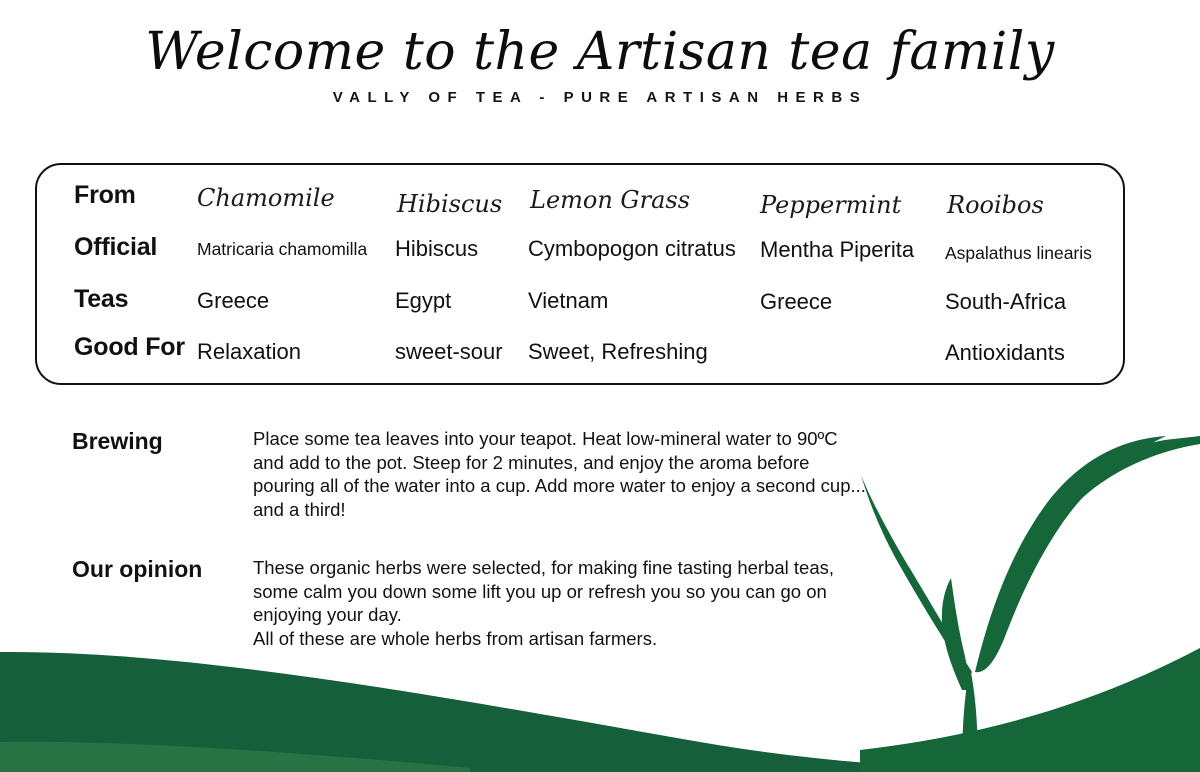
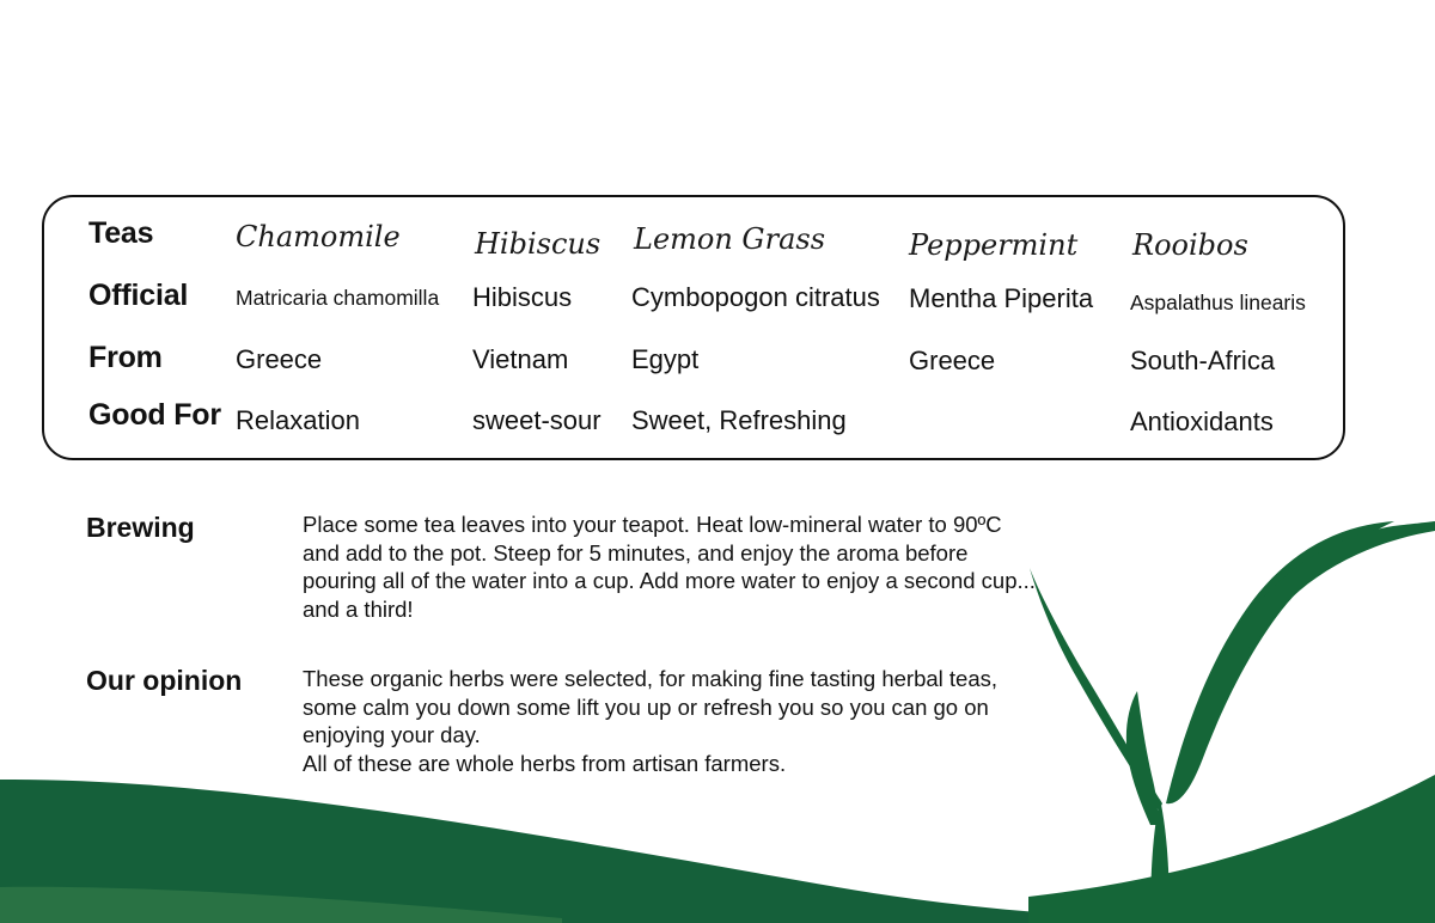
- Welcome to the Artisan tea family
- VALLY OF TEA - PURE ARTISAN HERBS
- From
+ Teas
  Official
- Teas
+ From
  Good For
  Chamomile
  Matricaria chamomilla
  Greece
  Relaxation
  Hibiscus
  Hibiscus
- Egypt
+ Vietnam
  sweet-sour
  Lemon Grass
  Cymbopogon citratus
- Vietnam
+ Egypt
  Sweet, Refreshing
  Peppermint
  Mentha Piperita
  Greece
  Rooibos
  Aspalathus linearis
  South-Africa
  Antioxidants
  Brewing
- Place some tea leaves into your teapot. Heat low-mineral water to 90ºC and add to the pot. Steep for 2 minutes, and enjoy the aroma before pouring all of the water into a cup. Add more water to enjoy a second cup... and a third!
+ Place some tea leaves into your teapot. Heat low-mineral water to 90ºC and add to the pot. Steep for 5 minutes, and enjoy the aroma before pouring all of the water into a cup. Add more water to enjoy a second cup... and a third!
  Our opinion
  These organic herbs were selected, for making fine tasting herbal teas, some calm you down some lift you up or refresh you so you can go on enjoying your day.
  All of these are whole herbs from artisan farmers.
